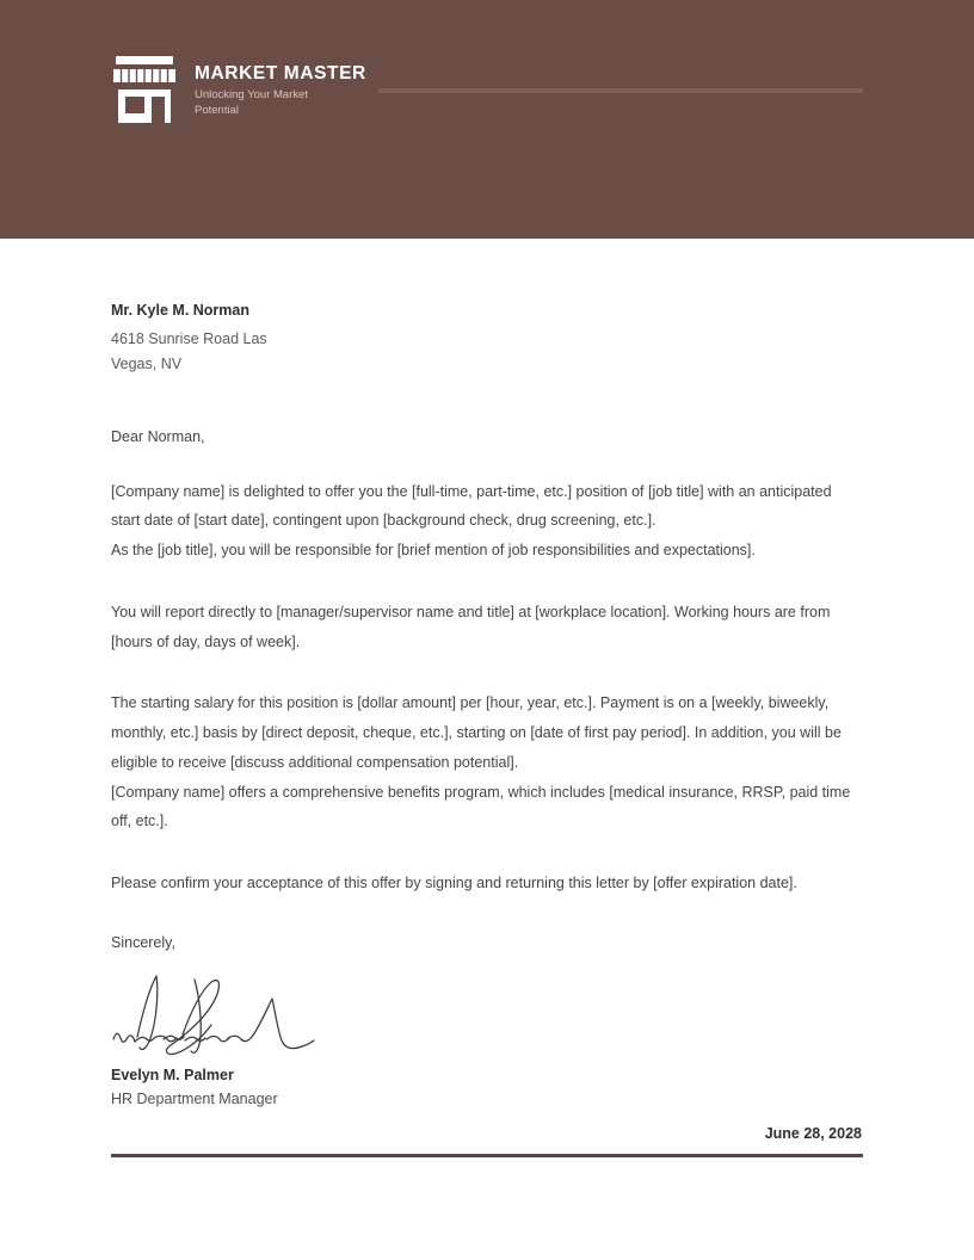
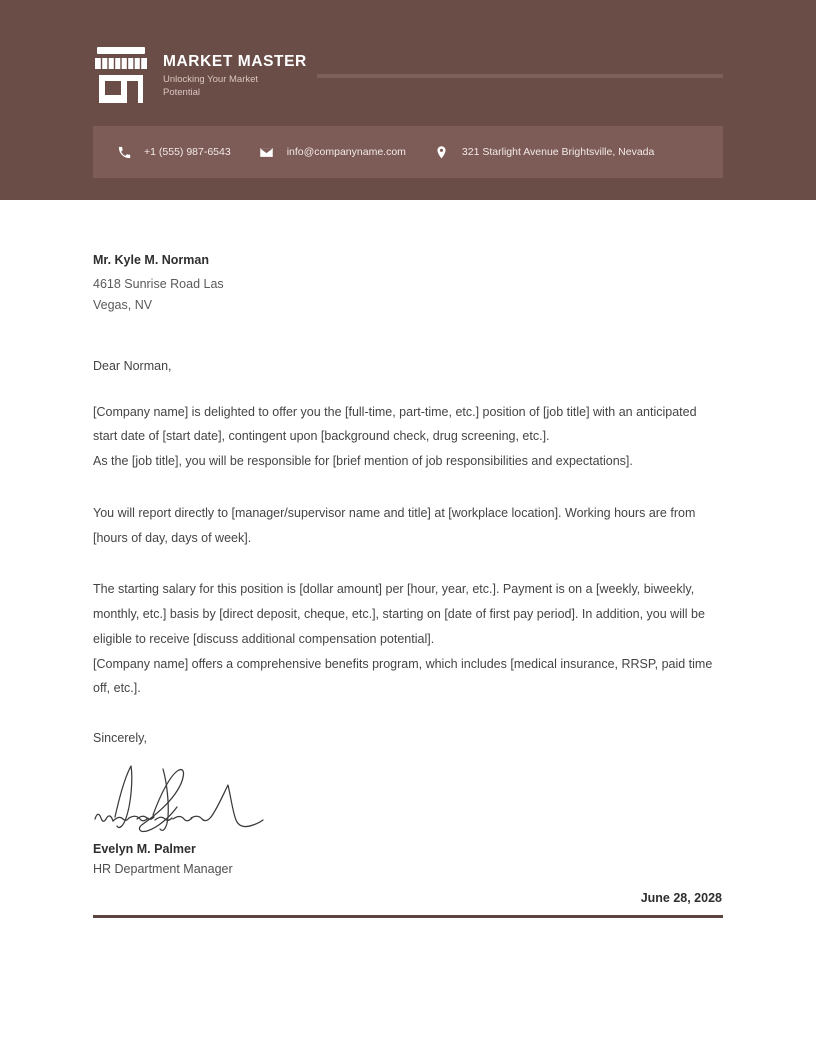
  MARKET MASTER
  Unlocking Your Market Potential
+ +1 (555) 987-6543
+ info@companyname.com
+ 321 Starlight Avenue Brightsville, Nevada
  Mr. Kyle M. Norman
  4618 Sunrise Road Las
  Vegas, NV
  Dear Norman,
  [Company name] is delighted to offer you the [full-time, part-time, etc.] position of [job title] with an anticipated start date of [start date], contingent upon [background check, drug screening, etc.].
  As the [job title], you will be responsible for [brief mention of job responsibilities and expectations].
  You will report directly to [manager/supervisor name and title] at [workplace location]. Working hours are from [hours of day, days of week].
  The starting salary for this position is [dollar amount] per [hour, year, etc.]. Payment is on a [weekly, biweekly, monthly, etc.] basis by [direct deposit, cheque, etc.], starting on [date of first pay period]. In addition, you will be eligible to receive [discuss additional compensation potential].
  [Company name] offers a comprehensive benefits program, which includes [medical insurance, RRSP, paid time off, etc.].
- Please confirm your acceptance of this offer by signing and returning this letter by [offer expiration date].
  Sincerely,
  Evelyn M. Palmer
  HR Department Manager
  June 28, 2028
